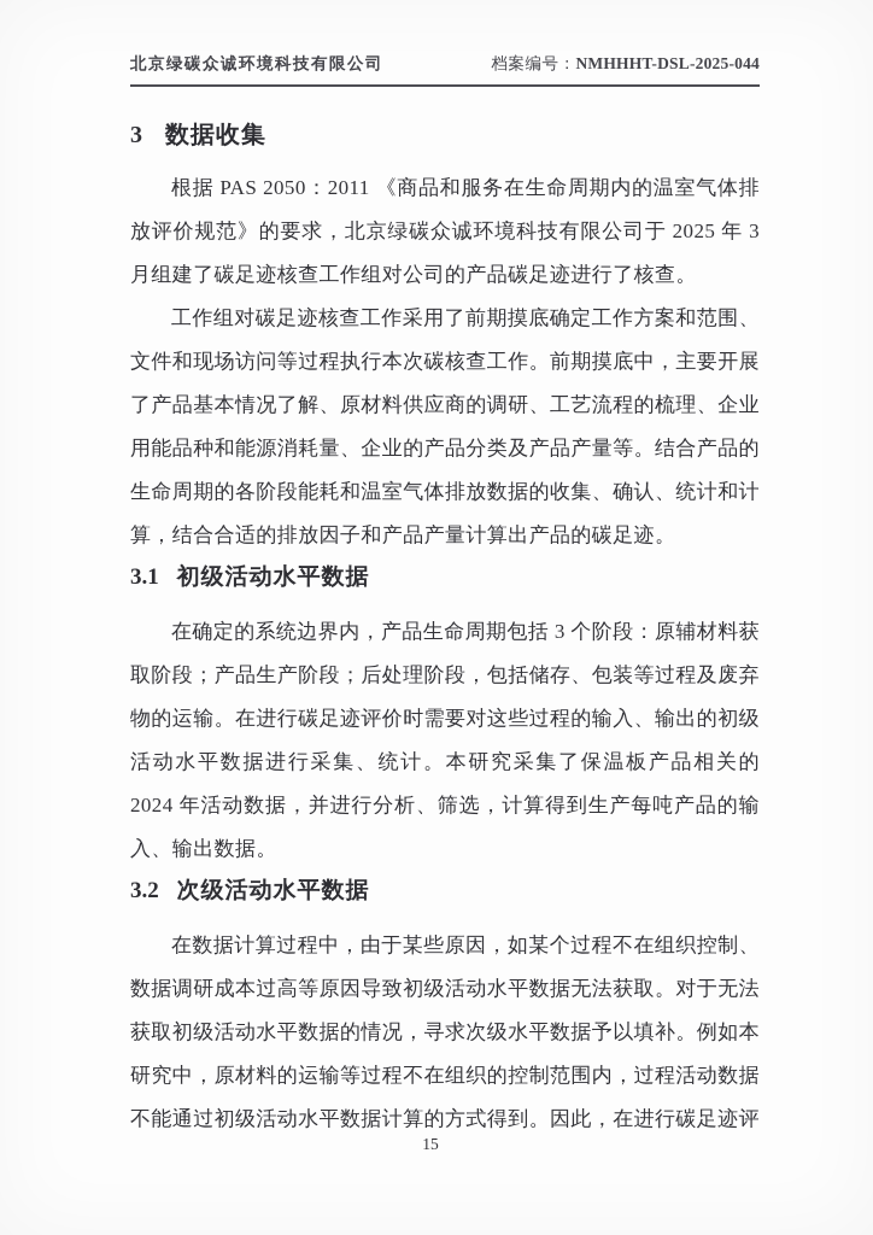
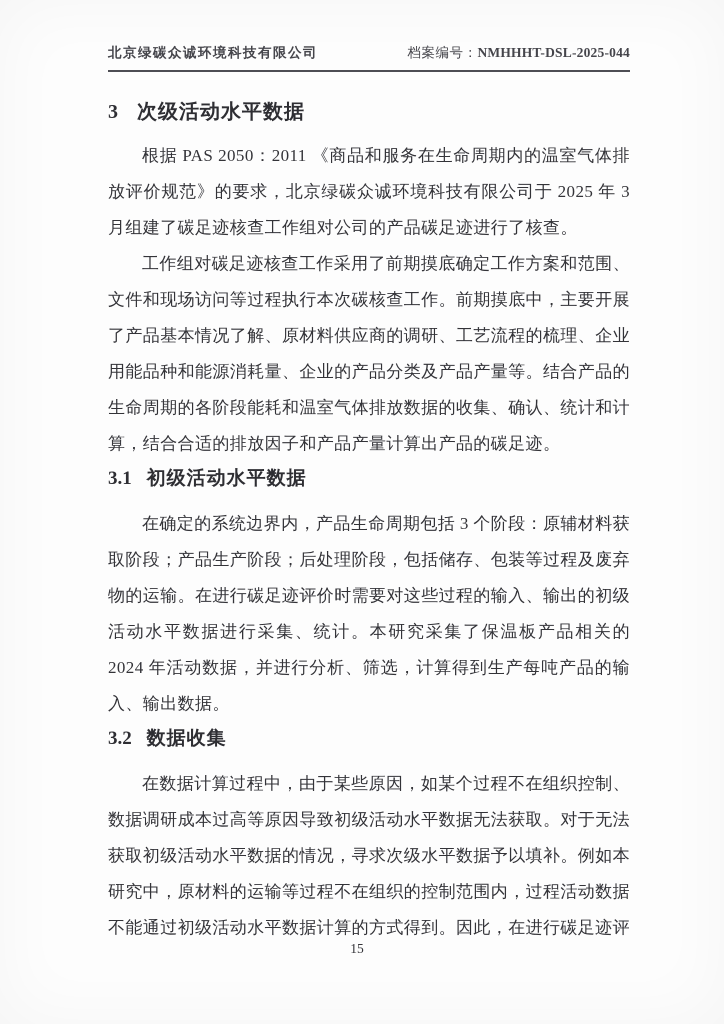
  北京绿碳众诚环境科技有限公司
  档案编号：NMHHHT-DSL-2025-044
- 3 数据收集
+ 3 次级活动水平数据
  根据 PAS 2050：2011 《商品和服务在生命周期内的温室气体排放评价规范》的要求，北京绿碳众诚环境科技有限公司于 2025 年 3 月组建了碳足迹核查工作组对公司的产品碳足迹进行了核查。
  工作组对碳足迹核查工作采用了前期摸底确定工作方案和范围、文件和现场访问等过程执行本次碳核查工作。前期摸底中，主要开展了产品基本情况了解、原材料供应商的调研、工艺流程的梳理、企业用能品种和能源消耗量、企业的产品分类及产品产量等。结合产品的生命周期的各阶段能耗和温室气体排放数据的收集、确认、统计和计算，结合合适的排放因子和产品产量计算出产品的碳足迹。
  3.1 初级活动水平数据
  在确定的系统边界内，产品生命周期包括 3 个阶段：原辅材料获取阶段；产品生产阶段；后处理阶段，包括储存、包装等过程及废弃物的运输。在进行碳足迹评价时需要对这些过程的输入、输出的初级活动水平数据进行采集、统计。本研究采集了保温板产品相关的 2024 年活动数据，并进行分析、筛选，计算得到生产每吨产品的输入、输出数据。
- 3.2 次级活动水平数据
+ 3.2 数据收集
  在数据计算过程中，由于某些原因，如某个过程不在组织控制、数据调研成本过高等原因导致初级活动水平数据无法获取。对于无法获取初级活动水平数据的情况，寻求次级水平数据予以填补。例如本研究中，原材料的运输等过程不在组织的控制范围内，过程活动数据不能通过初级活动水平数据计算的方式得到。因此，在进行碳足迹评
  15
